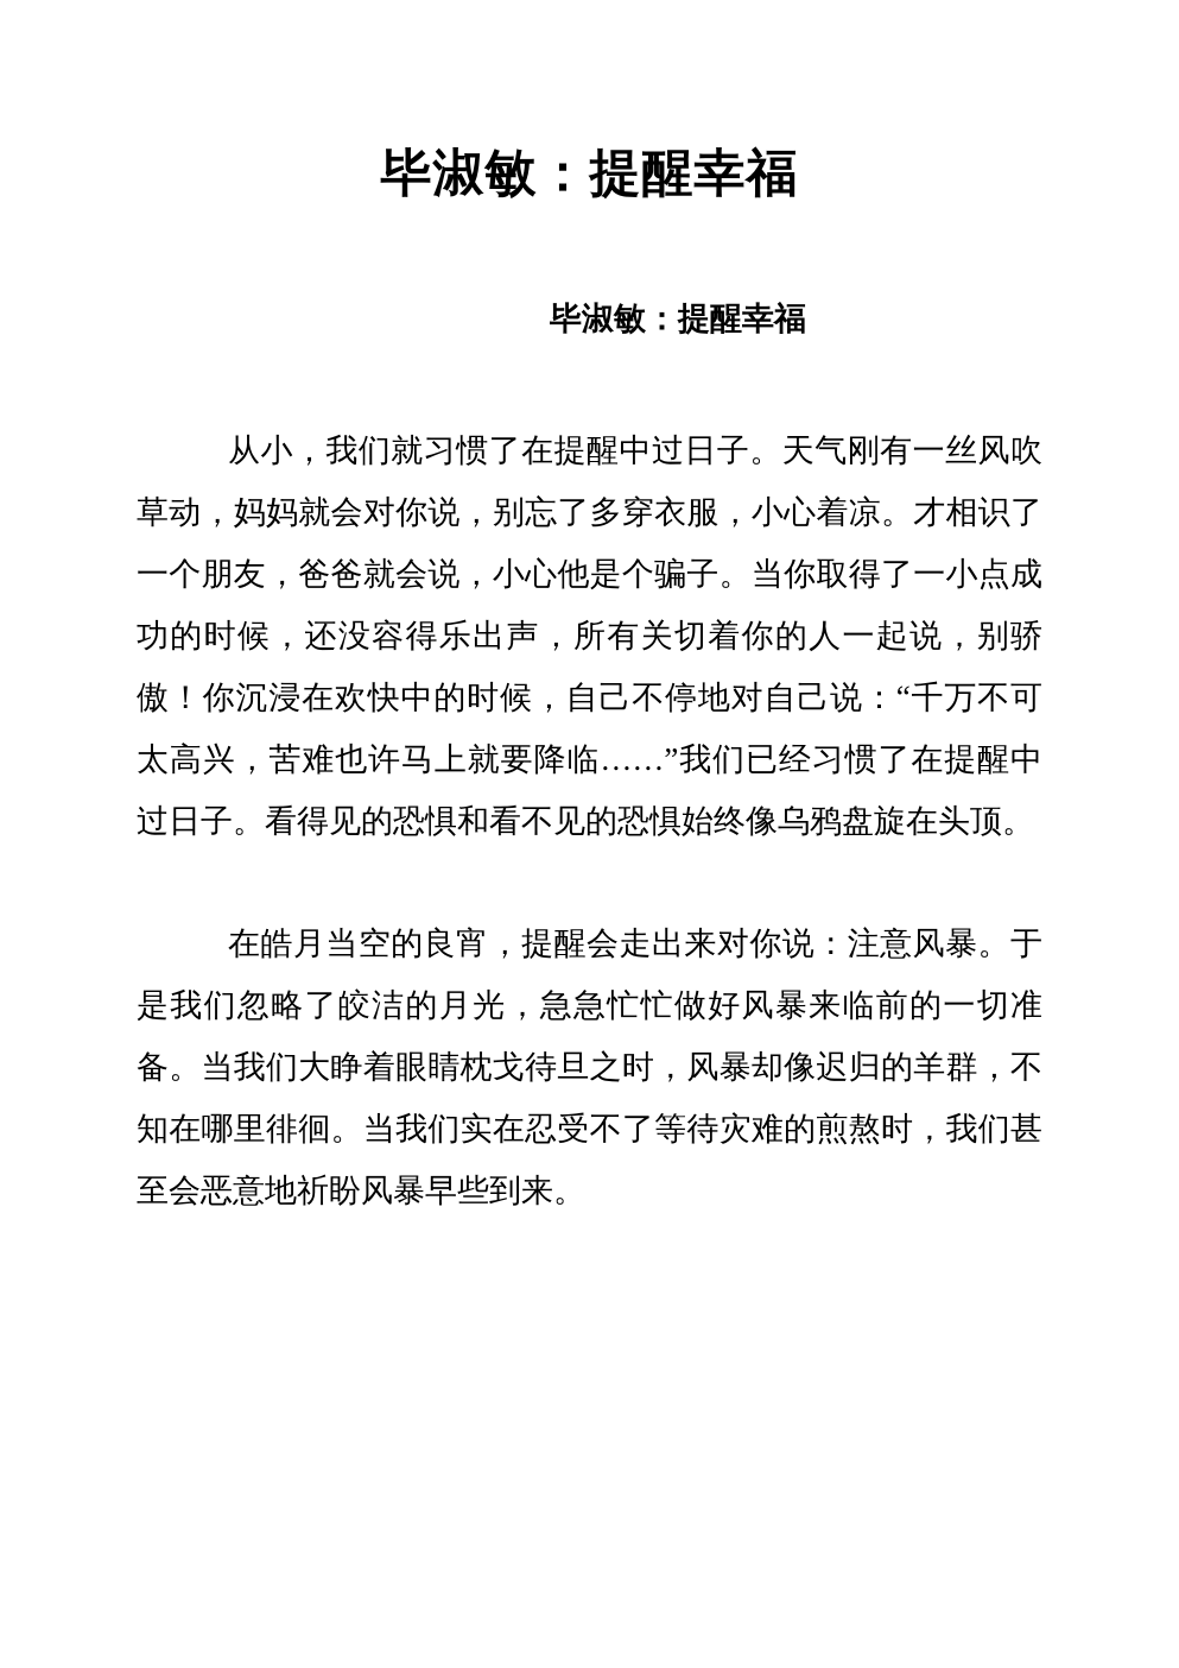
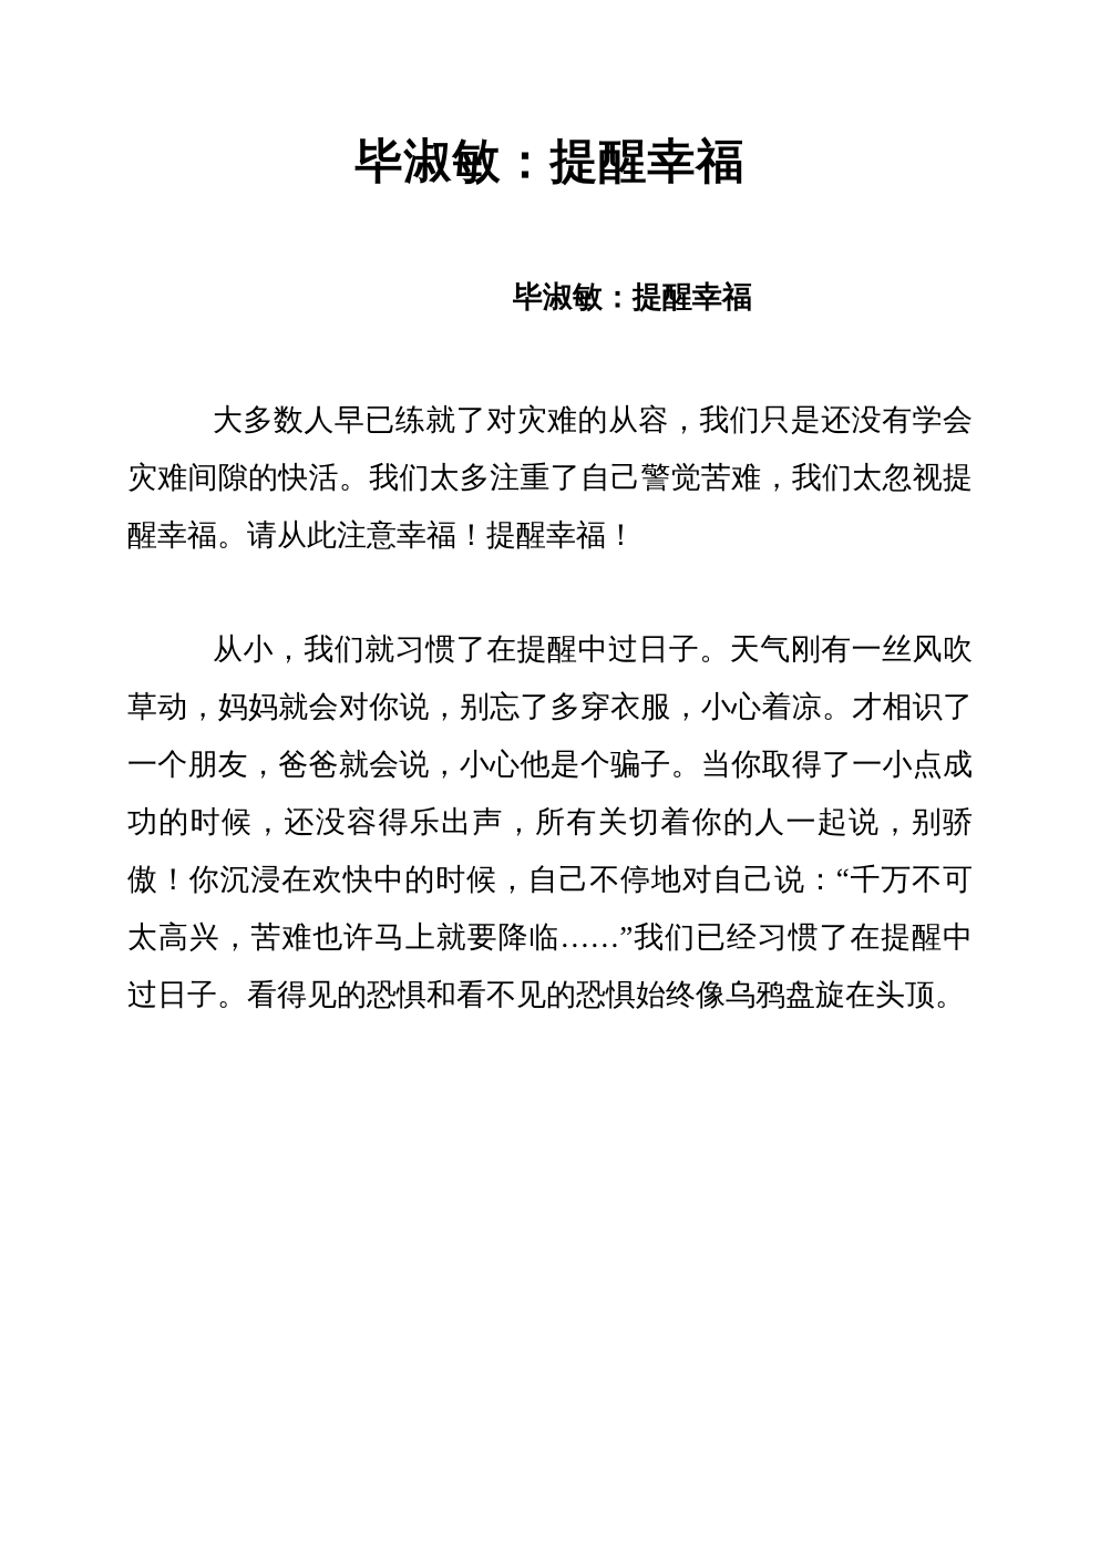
  毕淑敏：提醒幸福
  毕淑敏：提醒幸福
+ 大多数人早已练就了对灾难的从容，我们只是还没有学会灾难间隙的快活。我们太多注重了自己警觉苦难，我们太忽视提醒幸福。请从此注意幸福！提醒幸福！
  从小，我们就习惯了在提醒中过日子。天气刚有一丝风吹草动，妈妈就会对你说，别忘了多穿衣服，小心着凉。才相识了一个朋友，爸爸就会说，小心他是个骗子。当你取得了一小点成功的时候，还没容得乐出声，所有关切着你的人一起说，别骄傲！你沉浸在欢快中的时候，自己不停地对自己说：“千万不可太高兴，苦难也许马上就要降临……”我们已经习惯了在提醒中过日子。看得见的恐惧和看不见的恐惧始终像乌鸦盘旋在头顶。
- 在皓月当空的良宵，提醒会走出来对你说：注意风暴。于是我们忽略了皎洁的月光，急急忙忙做好风暴来临前的一切准备。当我们大睁着眼睛枕戈待旦之时，风暴却像迟归的羊群，不知在哪里徘徊。当我们实在忍受不了等待灾难的煎熬时，我们甚至会恶意地祈盼风暴早些到来。
